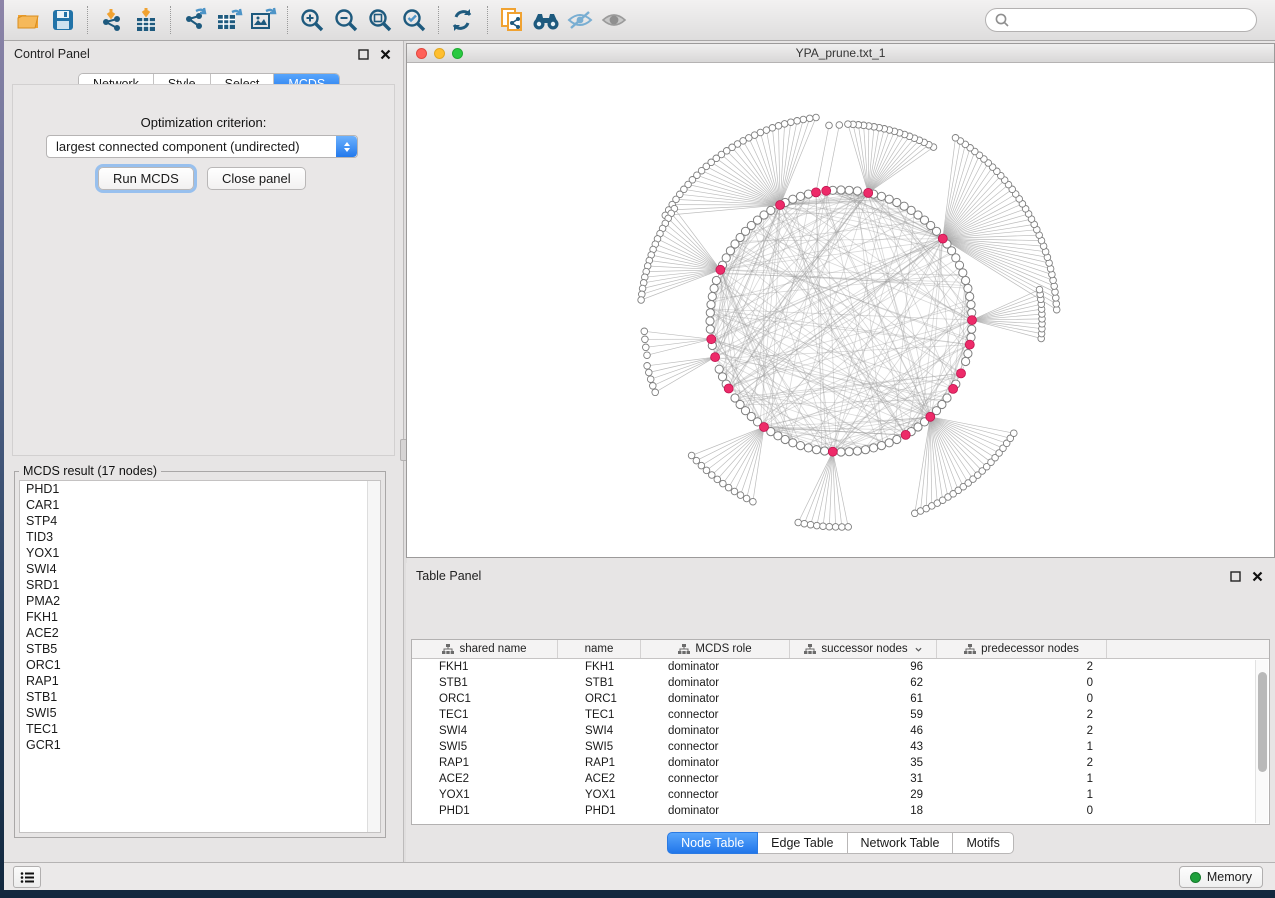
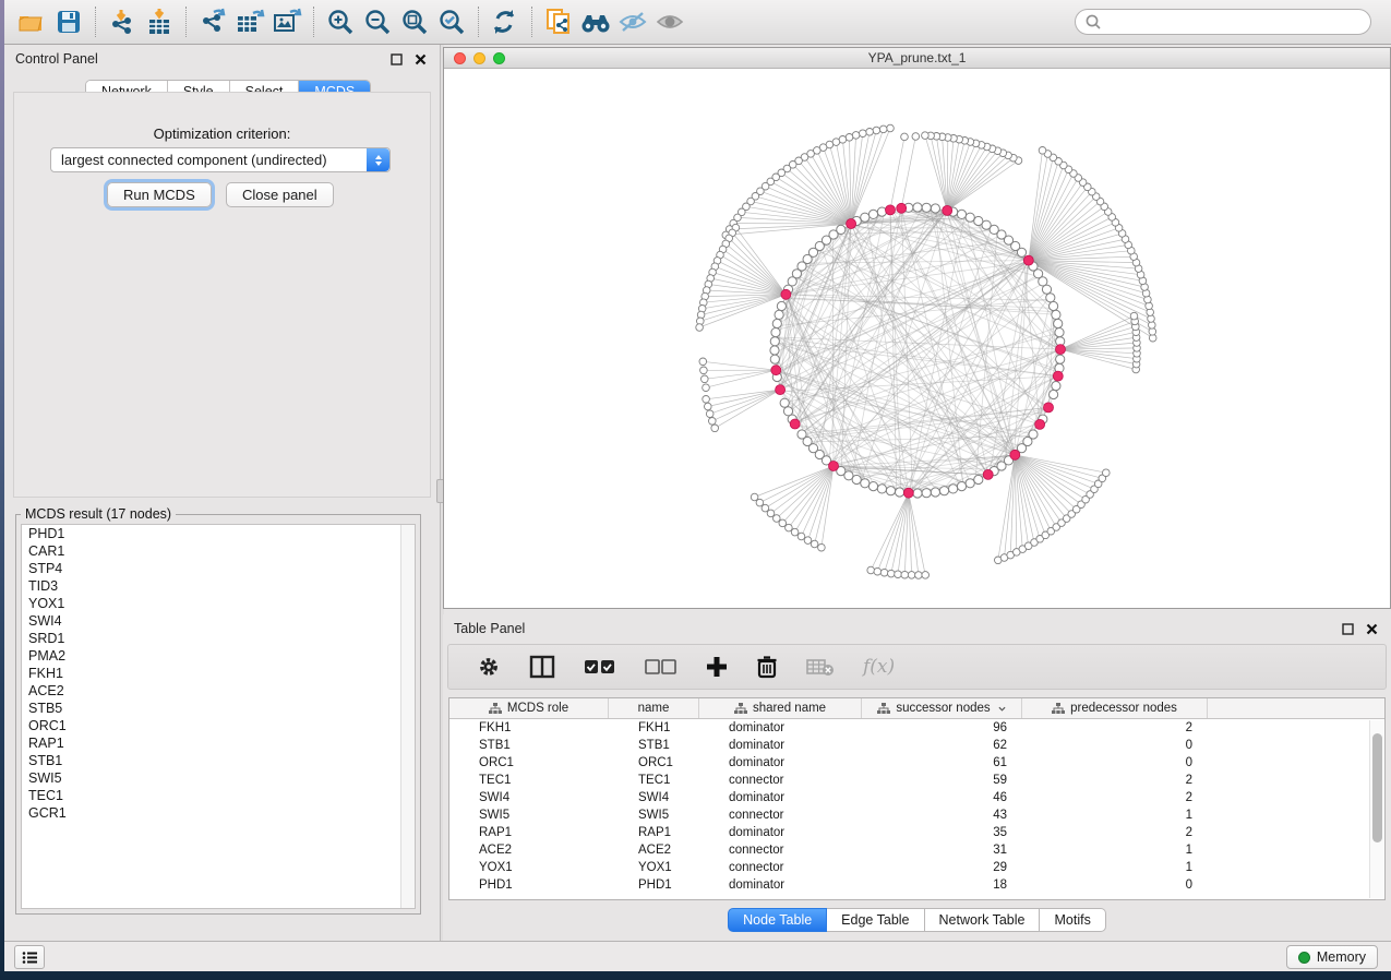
  Control Panel
  Optimization criterion:
  largest connected component (undirected)
  Run MCDS
  Close panel
  MCDS result (17 nodes)
  PHD1
  CAR1
  STP4
  TID3
  YOX1
  SWI4
  SRD1
  PMA2
  FKH1
  ACE2
  STB5
  ORC1
  RAP1
  STB1
  SWI5
  TEC1
  GCR1
  YPA_prune.txt_1
  Table Panel
+ f(x)
- shared name
+ MCDS role
  name
- MCDS role
+ shared name
  successor nodes
  predecessor nodes
  FKH1
  FKH1
  dominator
  96
  2
  STB1
  STB1
  dominator
  62
  0
  ORC1
  ORC1
  dominator
  61
  0
  TEC1
  TEC1
  connector
  59
  2
  SWI4
  SWI4
  dominator
  46
  2
  SWI5
  SWI5
  connector
  43
  1
  RAP1
  RAP1
  dominator
  35
  2
  ACE2
  ACE2
  connector
  31
  1
  YOX1
  YOX1
  connector
  29
  1
  PHD1
  PHD1
  dominator
  18
  0
  Node Table
  Edge Table
  Network Table
  Motifs
  Memory
